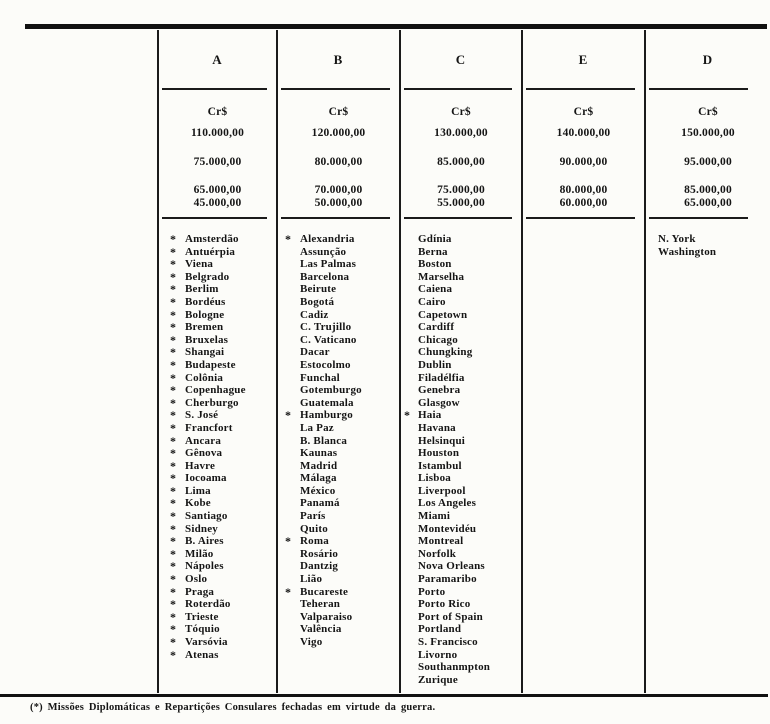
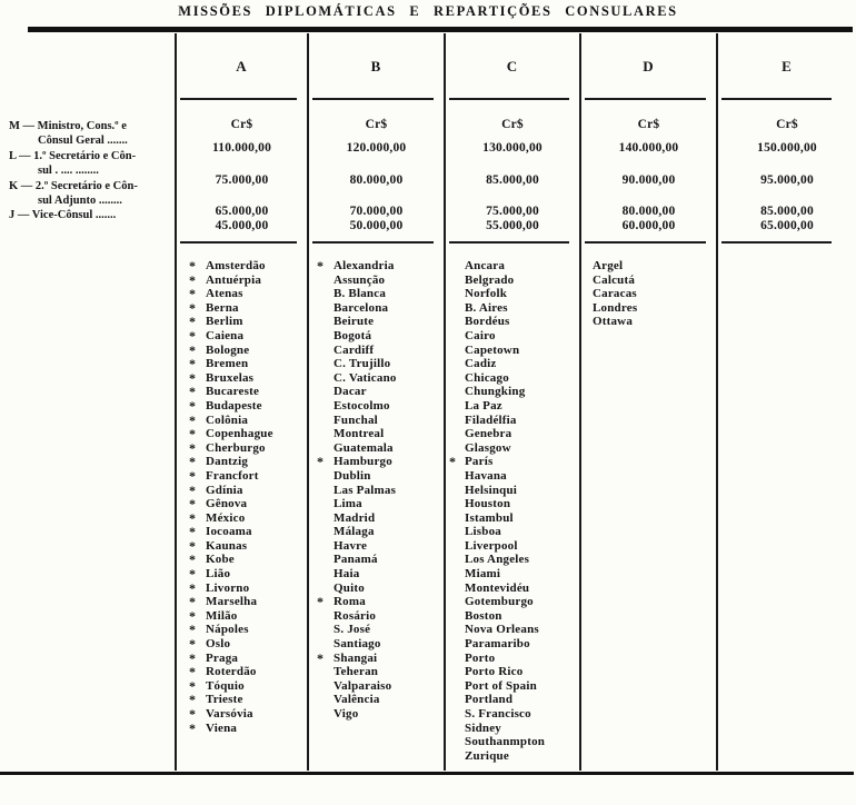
+ MISSÕES DIPLOMÁTICAS E REPARTIÇÕES CONSULARES
+ M — Ministro, Cons.º e
+ Cônsul Geral .......
+ L — 1.º Secretário e Côn-
+ sul . .... ........
+ K — 2.º Secretário e Côn-
+ sul Adjunto ........
+ J — Vice-Cônsul .......
  A
  Cr$
  110.000,00
  75.000,00
  65.000,00
  45.000,00
  *
  Amsterdão
  *
  Antuérpia
  *
- Viena
+ Atenas
  *
- Belgrado
+ Berna
  *
  Berlim
  *
- Bordéus
+ Caiena
  *
  Bologne
  *
  Bremen
  *
  Bruxelas
  *
- Shangai
+ Bucareste
  *
  Budapeste
  *
  Colônia
  *
  Copenhague
  *
  Cherburgo
  *
- S. José
+ Dantzig
  *
  Francfort
  *
- Ancara
+ Gdínia
  *
  Gênova
  *
- Havre
+ México
  *
  Iocoama
  *
- Lima
+ Kaunas
  *
  Kobe
  *
- Santiago
+ Lião
  *
- Sidney
+ Livorno
  *
- B. Aires
+ Marselha
  *
  Milão
  *
  Nápoles
  *
  Oslo
  *
  Praga
  *
  Roterdão
  *
- Trieste
+ Tóquio
  *
- Tóquio
+ Trieste
  *
  Varsóvia
  *
- Atenas
+ Viena
  B
  Cr$
  120.000,00
  80.000,00
  70.000,00
  50.000,00
  *
  Alexandria
  Assunção
- Las Palmas
+ B. Blanca
  Barcelona
  Beirute
  Bogotá
- Cadiz
+ Cardiff
  C. Trujillo
  C. Vaticano
  Dacar
  Estocolmo
  Funchal
- Gotemburgo
+ Montreal
  Guatemala
  *
  Hamburgo
- La Paz
+ Dublin
- B. Blanca
+ Las Palmas
- Kaunas
+ Lima
  Madrid
  Málaga
- México
+ Havre
  Panamá
- París
+ Haia
  Quito
  *
  Roma
  Rosário
- Dantzig
+ S. José
- Lião
+ Santiago
  *
- Bucareste
+ Shangai
  Teheran
  Valparaiso
  Valência
  Vigo
  C
  Cr$
  130.000,00
  85.000,00
  75.000,00
  55.000,00
- Gdínia
+ Ancara
- Berna
+ Belgrado
- Boston
+ Norfolk
- Marselha
+ B. Aires
- Caiena
+ Bordéus
  Cairo
  Capetown
- Cardiff
+ Cadiz
  Chicago
  Chungking
- Dublin
+ La Paz
  Filadélfia
  Genebra
  Glasgow
  *
- Haia
+ París
  Havana
  Helsinqui
  Houston
  Istambul
  Lisboa
  Liverpool
  Los Angeles
  Miami
  Montevidéu
- Montreal
+ Gotemburgo
- Norfolk
+ Boston
  Nova Orleans
  Paramaribo
  Porto
  Porto Rico
  Port of Spain
  Portland
  S. Francisco
- Livorno
+ Sidney
  Southanmpton
  Zurique
- E
+ D
  Cr$
  140.000,00
  90.000,00
  80.000,00
  60.000,00
+ Argel
+ Calcutá
+ Caracas
+ Londres
+ Ottawa
- D
+ E
  Cr$
  150.000,00
  95.000,00
  85.000,00
  65.000,00
- N. York
- Washington
- (*) Missões Diplomáticas e Repartições Consulares fechadas em virtude da guerra.
